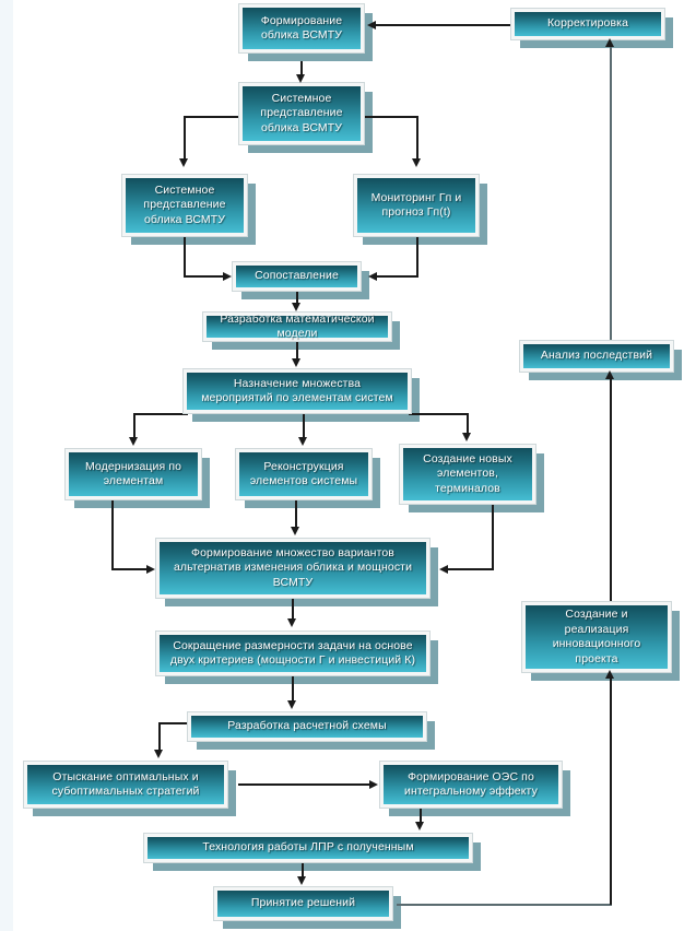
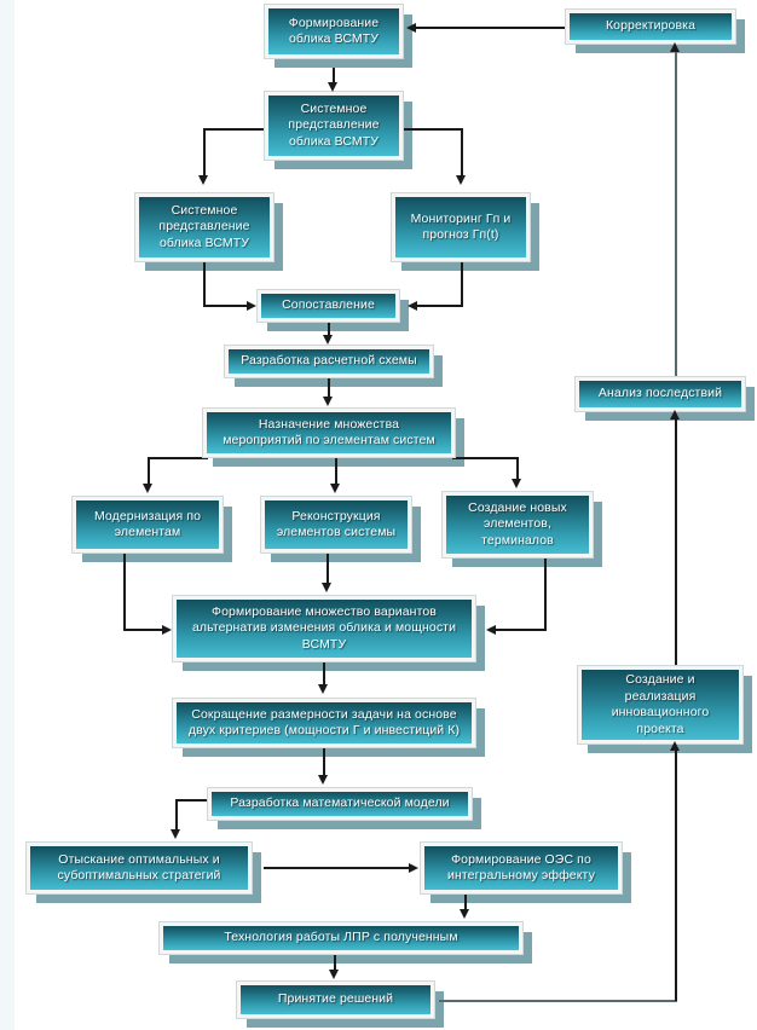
  Формирование
  облика ВСМТУ
  Системное
  представление
  облика ВСМТУ
  Системное
  представление
  облика ВСМТУ
  Мониторинг Гп и
  прогноз Гп(t)
  Сопоставление
- Разработка математической модели
+ Разработка расчетной схемы
  Назначение множества
  мероприятий по элементам систем
  Модернизация по
  элементам
  Реконструкция
  элементов системы
  Создание новых
  элементов,
  терминалов
  Формирование множество вариантов
  альтернатив изменения облика и мощности
  ВСМТУ
  Сокращение размерности задачи на основе
  двух критериев (мощности Г и инвестиций К)
- Разработка расчетной схемы
+ Разработка математической модели
  Отыскание оптимальных и
  субоптимальных стратегий
  Формирование ОЭС по
  интегральному эффекту
  Технология работы ЛПР с полученным
  Принятие решений
  Корректировка
  Анализ последствий
  Создание и
  реализация
  инновационного
  проекта
